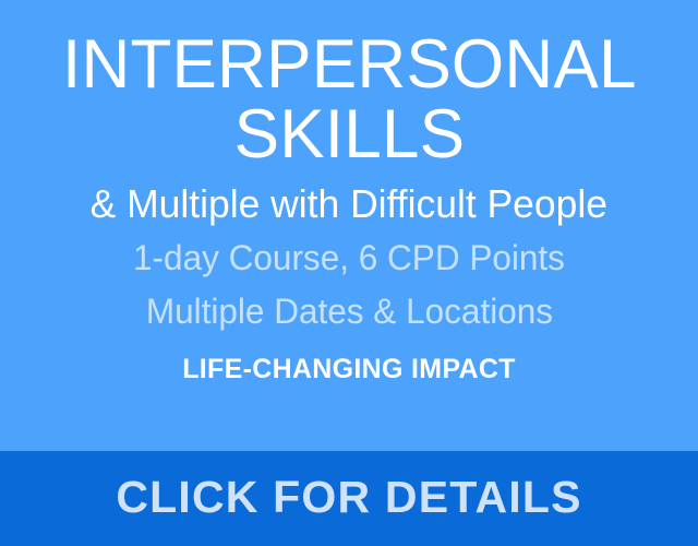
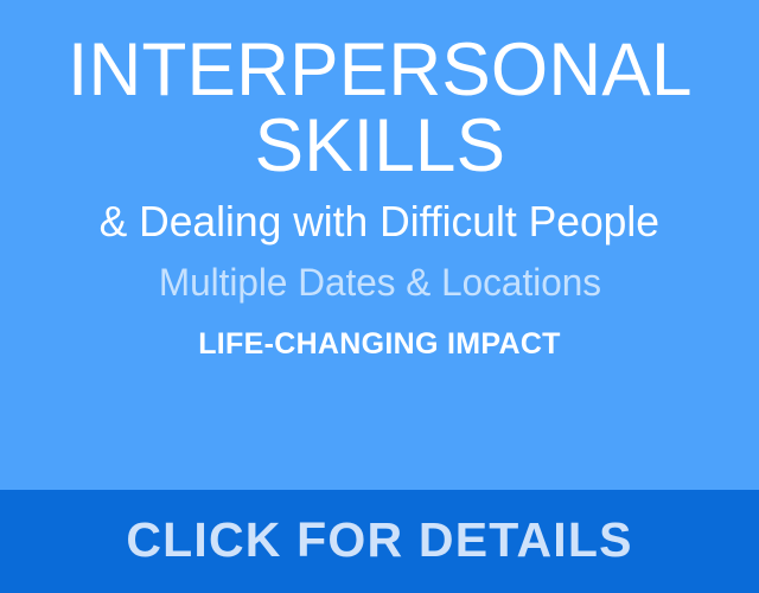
  INTERPERSONAL
  SKILLS
- & Multiple with Difficult People
+ & Dealing with Difficult People
- 1-day Course, 6 CPD Points
  Multiple Dates & Locations
  LIFE-CHANGING IMPACT
  CLICK FOR DETAILS
